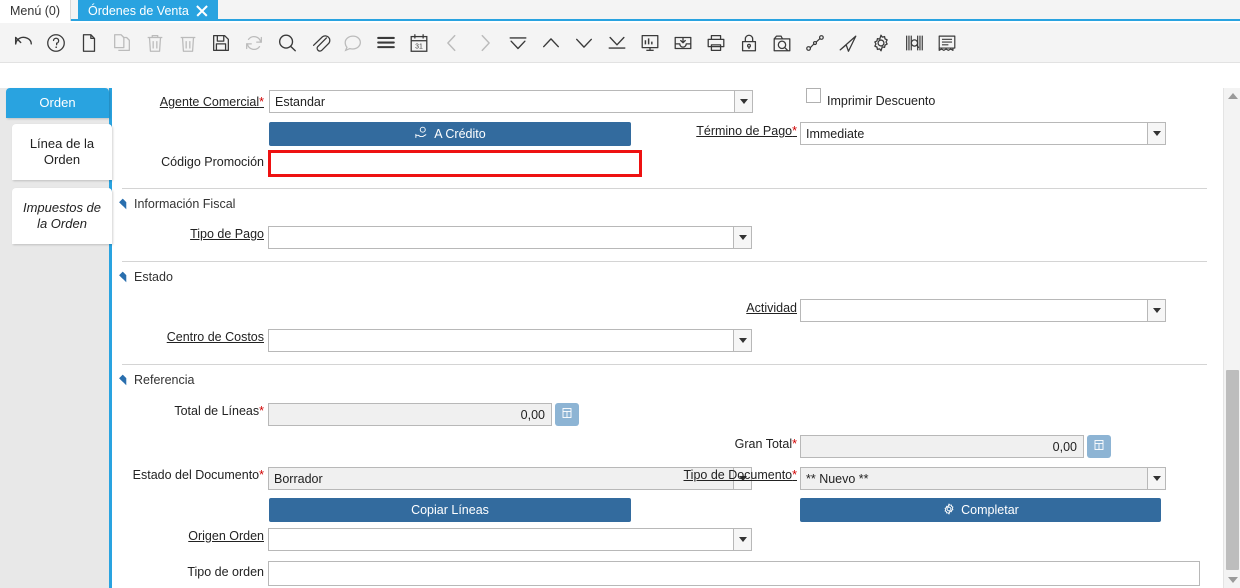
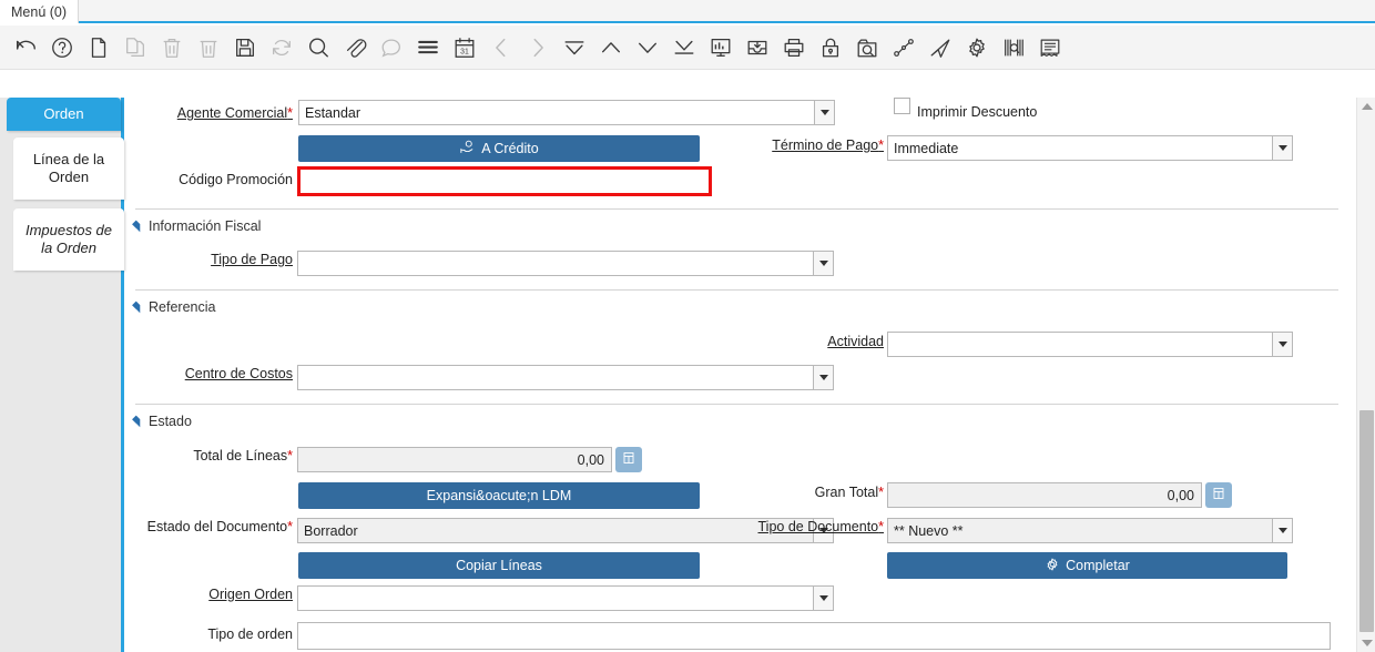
  Menú (0)
- Órdenes de Venta
  Orden
  Línea de la Orden
  Impuestos de la Orden
  Agente Comercial*
  Estandar
  Imprimir Descuento
  A Crédito
  Término de Pago*
  Immediate
  Código Promoción
  Información Fiscal
  Tipo de Pago
- Estado
+ Referencia
  Actividad
  Centro de Costos
- Referencia
+ Estado
  Total de Líneas*
  0,00
  Gran Total*
  0,00
+ Expansi&oacute;n LDM
  Estado del Documento*
  Borrador
  Tipo de Documento*
  ** Nuevo **
  Copiar Líneas
  Completar
  Origen Orden
  Tipo de orden
